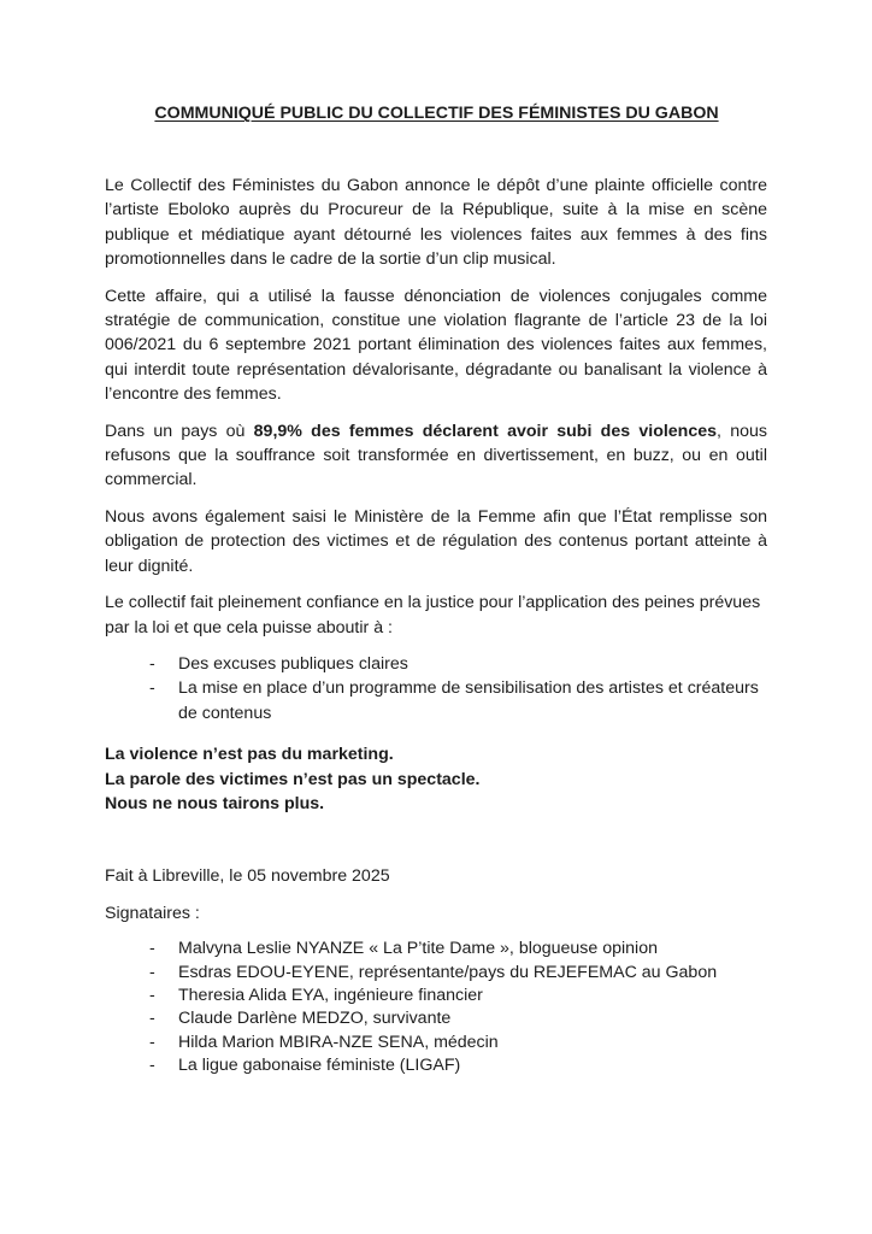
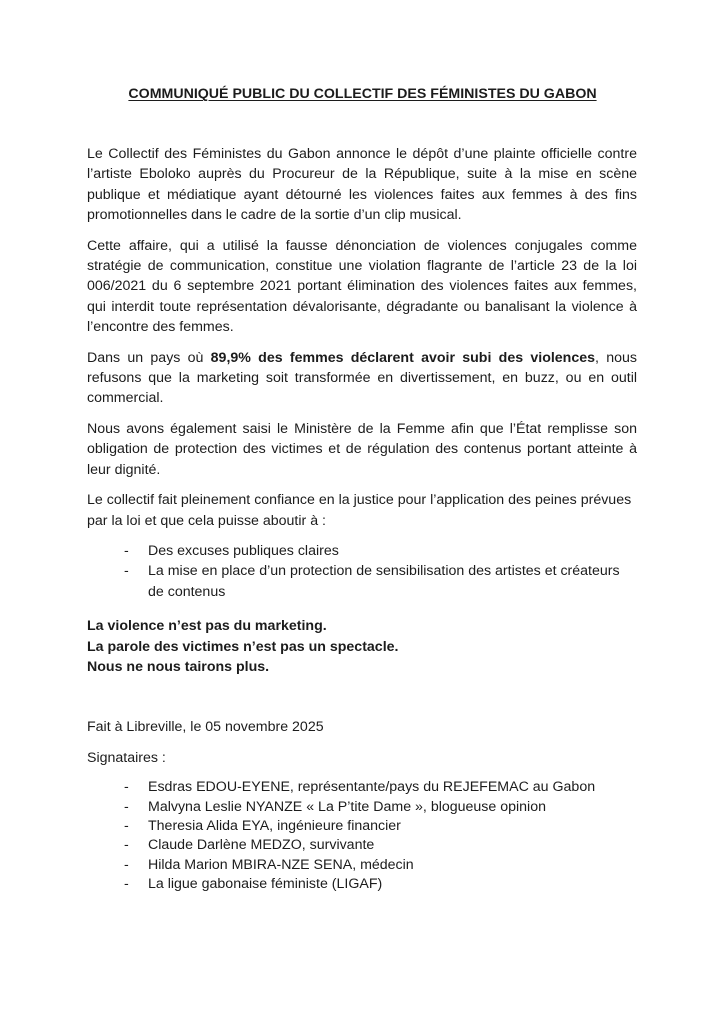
  COMMUNIQUÉ PUBLIC DU COLLECTIF DES FÉMINISTES DU GABON
  Le Collectif des Féministes du Gabon annonce le dépôt d’une plainte officielle contre l’artiste Eboloko auprès du Procureur de la République, suite à la mise en scène publique et médiatique ayant détourné les violences faites aux femmes à des fins promotionnelles dans le cadre de la sortie d’un clip musical.
  Cette affaire, qui a utilisé la fausse dénonciation de violences conjugales comme stratégie de communication, constitue une violation flagrante de l’article 23 de la loi 006/2021 du 6 septembre 2021 portant élimination des violences faites aux femmes, qui interdit toute représentation dévalorisante, dégradante ou banalisant la violence à l’encontre des femmes.
- Dans un pays où 89,9% des femmes déclarent avoir subi des violences, nous refusons que la souffrance soit transformée en divertissement, en buzz, ou en outil commercial.
+ Dans un pays où 89,9% des femmes déclarent avoir subi des violences, nous refusons que la marketing soit transformée en divertissement, en buzz, ou en outil commercial.
  Nous avons également saisi le Ministère de la Femme afin que l’État remplisse son obligation de protection des victimes et de régulation des contenus portant atteinte à leur dignité.
  Le collectif fait pleinement confiance en la justice pour l’application des peines prévues par la loi et que cela puisse aboutir à :
  -
  Des excuses publiques claires
  -
- La mise en place d’un programme de sensibilisation des artistes et créateurs de contenus
+ La mise en place d’un protection de sensibilisation des artistes et créateurs de contenus
  La violence n’est pas du marketing.
  La parole des victimes n’est pas un spectacle.
  Nous ne nous tairons plus.
  Fait à Libreville, le 05 novembre 2025
  Signataires :
  -
- Malvyna Leslie NYANZE « La P’tite Dame », blogueuse opinion
+ Esdras EDOU-EYENE, représentante/pays du REJEFEMAC au Gabon
  -
- Esdras EDOU-EYENE, représentante/pays du REJEFEMAC au Gabon
+ Malvyna Leslie NYANZE « La P’tite Dame », blogueuse opinion
  -
  Theresia Alida EYA, ingénieure financier
  -
  Claude Darlène MEDZO, survivante
  -
  Hilda Marion MBIRA-NZE SENA, médecin
  -
  La ligue gabonaise féministe (LIGAF)
